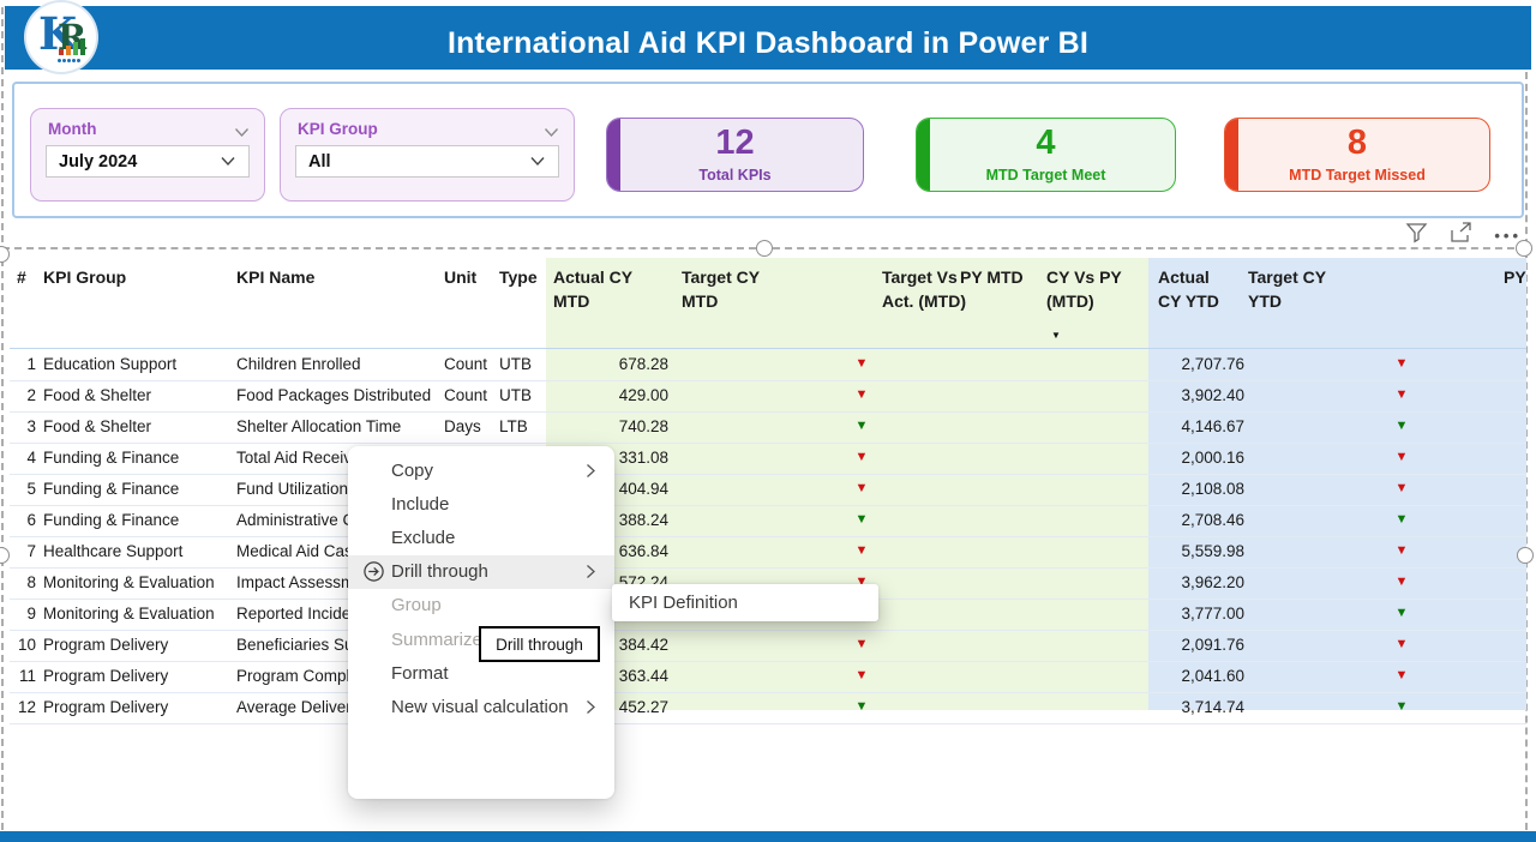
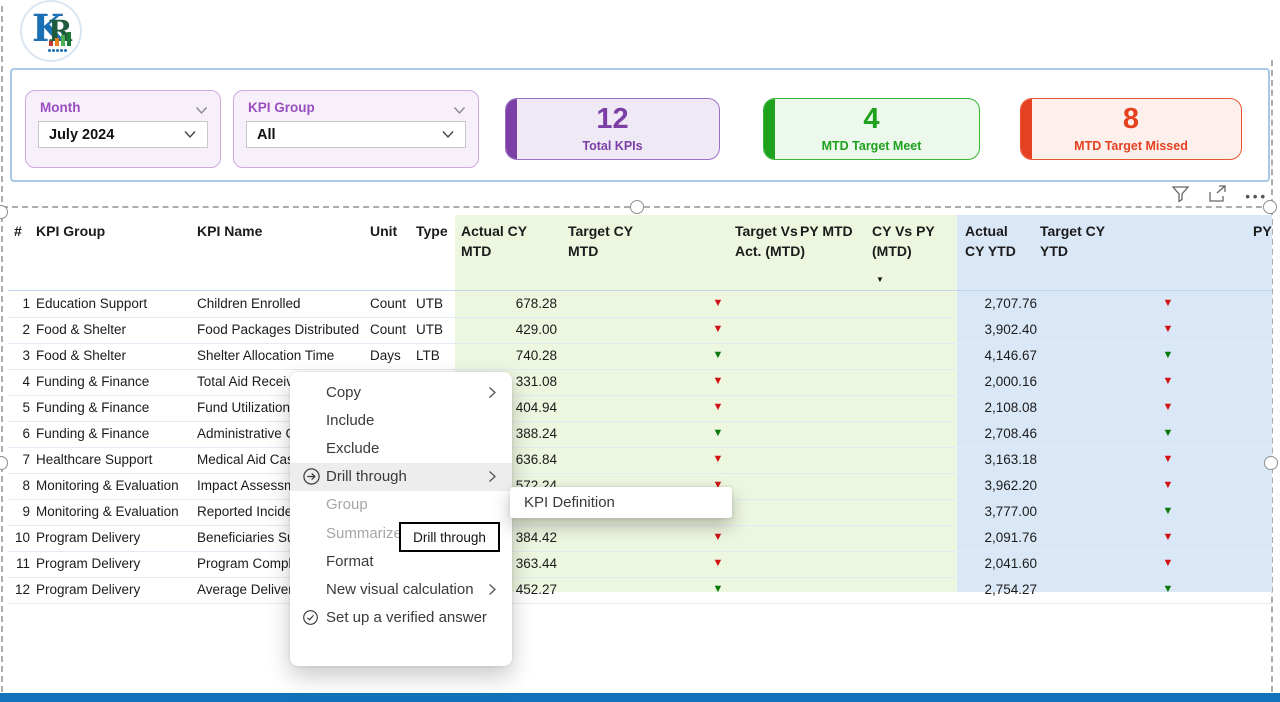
- International Aid KPI Dashboard in Power BI
  K
  R
  Month
  July 2024
  KPI Group
  All
  12
  Total KPIs
  4
  MTD Target Meet
  8
  MTD Target Missed
  •••
  #
  KPI Group
  KPI Name
  Unit
  Type
  Actual CY MTD
  Target CY MTD
  Target Vs Act. (MTD)
  PY MTD
  CY Vs PY (MTD)
  Actual CY YTD
  Target CY YTD
  PY
  ▼
  1
  Education Support
  Children Enrolled
  Count
  UTB
  678.28
  ▼
  2,707.76
  ▼
  2
  Food & Shelter
  Food Packages Distributed
  Count
  UTB
  429.00
  ▼
  3,902.40
  ▼
  3
  Food & Shelter
  Shelter Allocation Time
  Days
  LTB
  740.28
  ▼
  4,146.67
  ▼
  4
  Funding & Finance
  Total Aid Recei
  331.08
  ▼
  2,000.16
  ▼
  5
  Funding & Finance
  Fund Utilization
  404.94
  ▼
  2,108.08
  ▼
  6
  Funding & Finance
  Administrative
  388.24
  ▼
  2,708.46
  ▼
  7
  Healthcare Support
  Medical Aid Ca
  636.84
  ▼
- 5,559.98
+ 3,163.18
  ▼
  8
  Monitoring & Evaluation
  Impact Assess
  572.24
  ▼
  3,962.20
  ▼
  9
  Monitoring & Evaluation
  Reported Incide
  3,777.00
  ▼
  10
  Program Delivery
  Beneficiaries S
  384.42
  ▼
  2,091.76
  ▼
  11
  Program Delivery
  Program Comp
  363.44
  ▼
  2,041.60
  ▼
  12
  Program Delivery
  Average Delive
  452.27
  ▼
- 3,714.74
+ 2,754.27
  ▼
  Copy
  Include
  Exclude
  Drill through
  Group
  Summarize
  Format
  New visual calculation
+ Set up a verified answer
  KPI Definition
  Drill through
